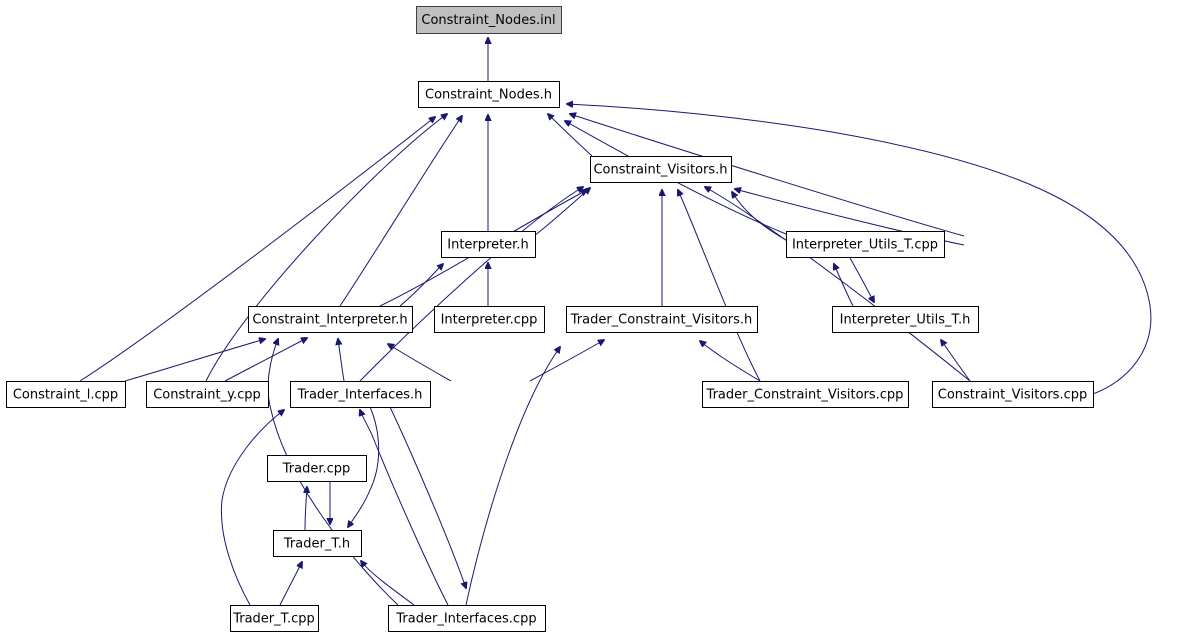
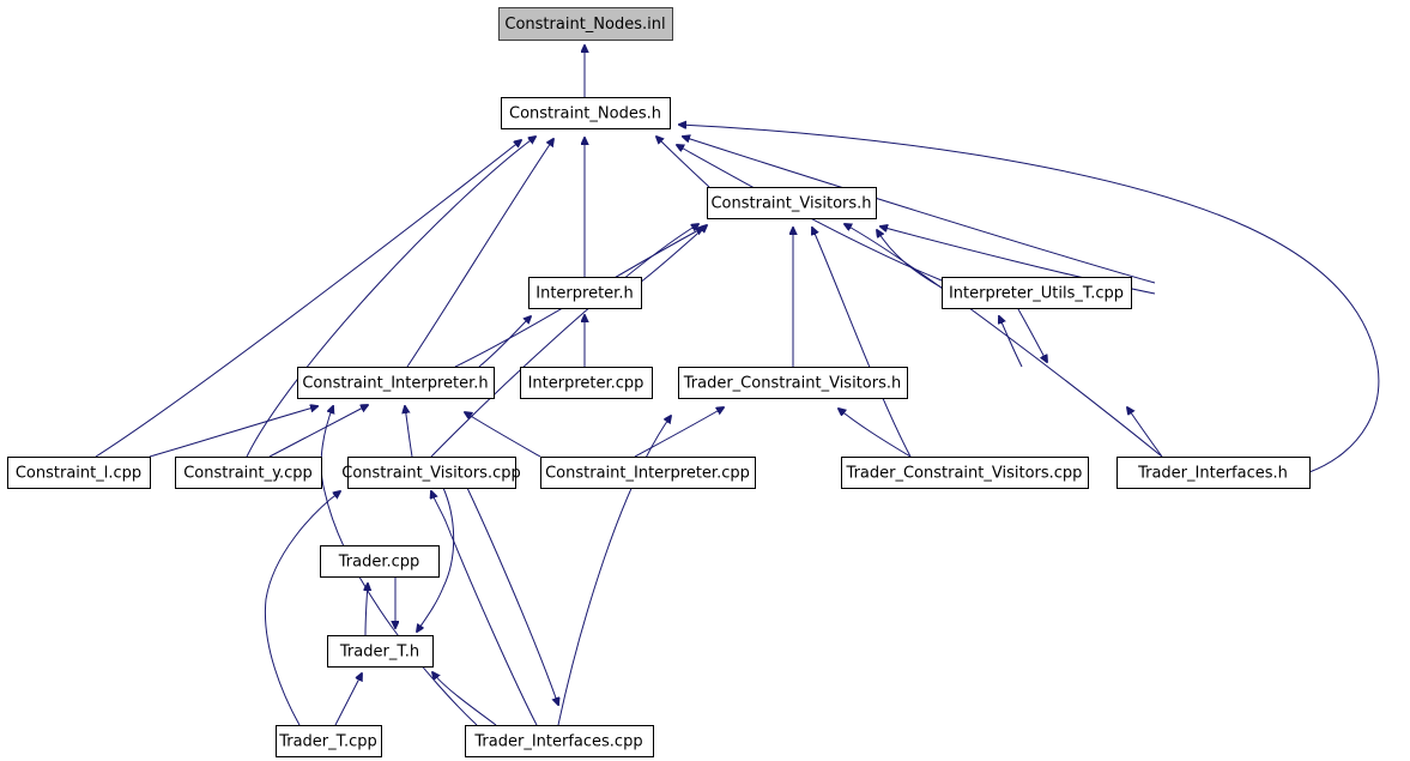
  Constraint_Nodes.inl
  Constraint_Nodes.h
  Constraint_Visitors.h
  Interpreter.h
  Interpreter_Utils_T.cpp
  Constraint_Interpreter.h
  Interpreter.cpp
  Trader_Constraint_Visitors.h
- Interpreter_Utils_T.h
  Constraint_l.cpp
  Constraint_y.cpp
- Trader_Interfaces.h
+ Constraint_Visitors.cpp
+ Constraint_Interpreter.cpp
  Trader_Constraint_Visitors.cpp
- Constraint_Visitors.cpp
+ Trader_Interfaces.h
  Trader.cpp
  Trader_T.h
  Trader_T.cpp
  Trader_Interfaces.cpp
